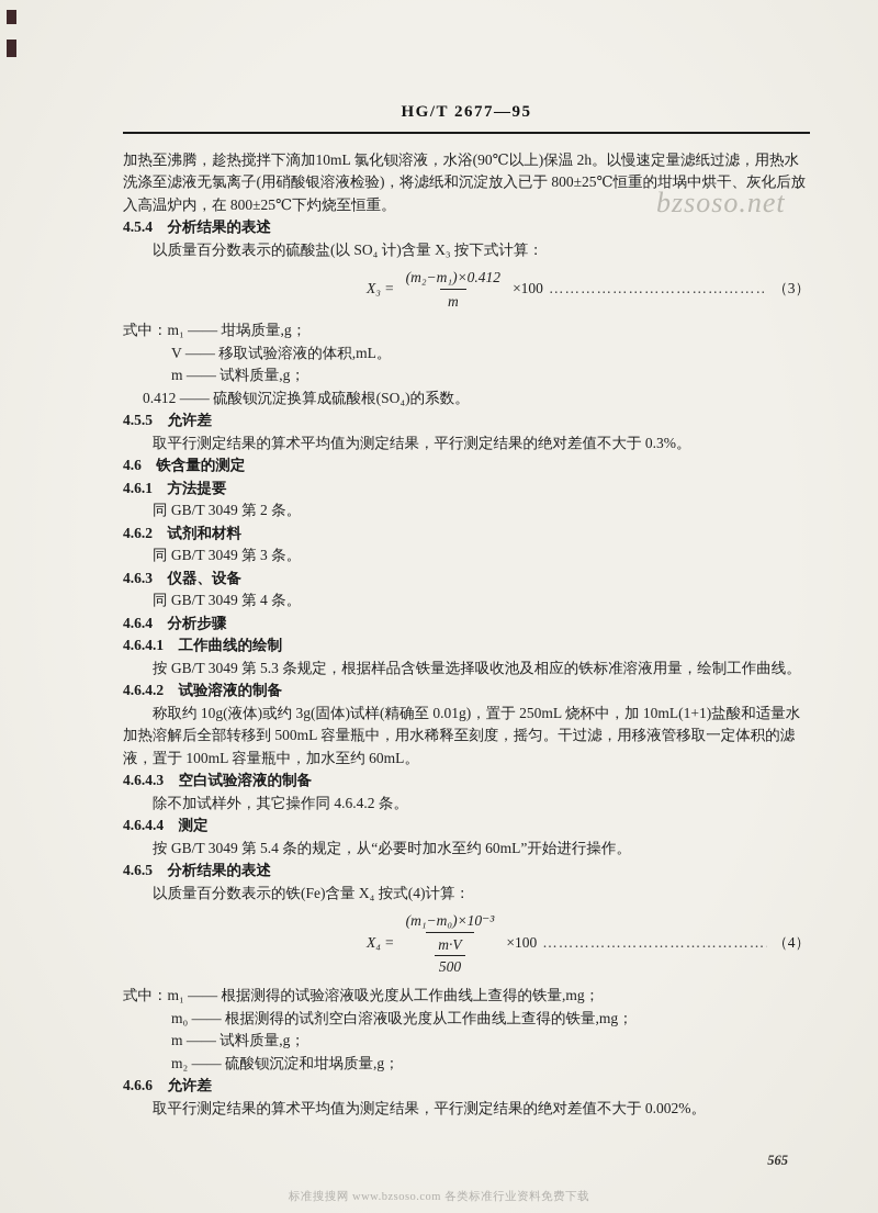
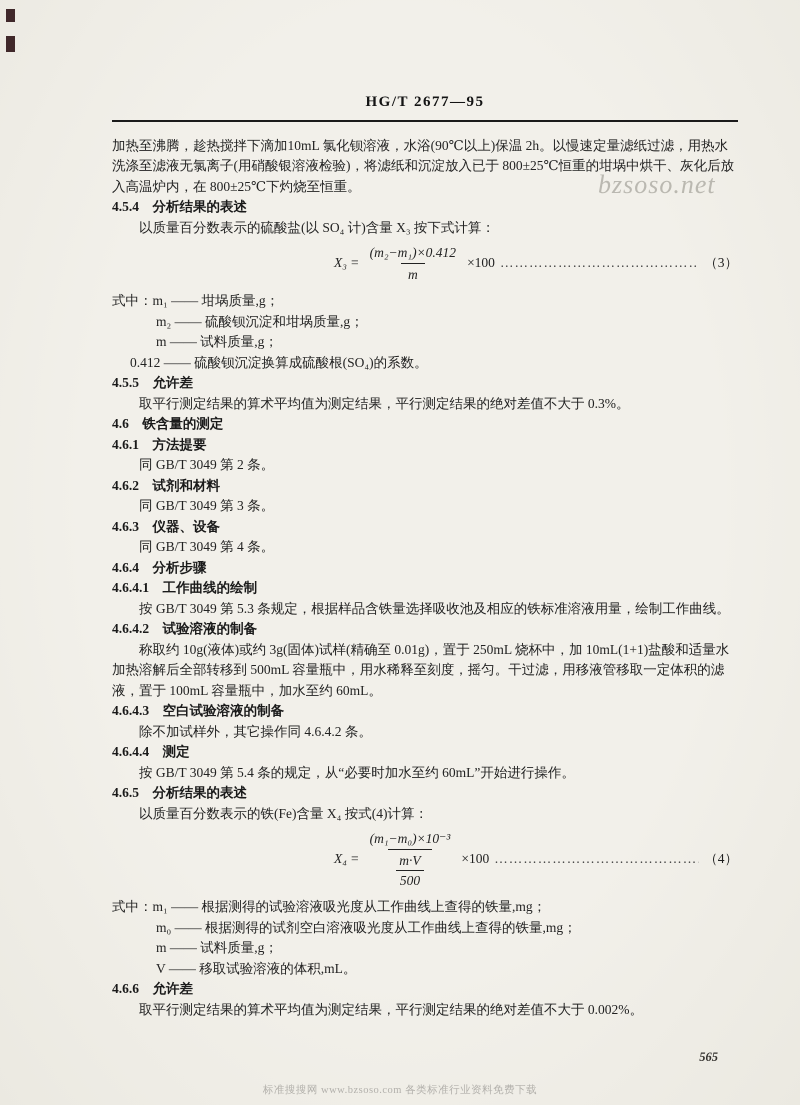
  bzsoso.net
  HG/T 2677—95
  加热至沸腾，趁热搅拌下滴加10mL 氯化钡溶液，水浴(90℃以上)保温 2h。以慢速定量滤纸过滤，用热水洗涤至滤液无氯离子(用硝酸银溶液检验)，将滤纸和沉淀放入已于 800±25℃恒重的坩埚中烘干、灰化后放入高温炉内，在 800±25℃下灼烧至恒重。
  4.5.4 分析结果的表述
  以质量百分数表示的硫酸盐(以 SO₄ 计)含量 X₃ 按下式计算：
  X₃
  =
  (m₂−m₁)×0.412
  m
  ×100
  （3）
  式中：m₁ —— 坩埚质量,g；
- V —— 移取试验溶液的体积,mL。
+ m₂ —— 硫酸钡沉淀和坩埚质量,g；
  m —— 试料质量,g；
  0.412 —— 硫酸钡沉淀换算成硫酸根(SO₄)的系数。
  4.5.5 允许差
  取平行测定结果的算术平均值为测定结果，平行测定结果的绝对差值不大于 0.3%。
  4.6 铁含量的测定
  4.6.1 方法提要
  同 GB/T 3049 第 2 条。
  4.6.2 试剂和材料
  同 GB/T 3049 第 3 条。
  4.6.3 仪器、设备
  同 GB/T 3049 第 4 条。
  4.6.4 分析步骤
  4.6.4.1 工作曲线的绘制
  按 GB/T 3049 第 5.3 条规定，根据样品含铁量选择吸收池及相应的铁标准溶液用量，绘制工作曲线。
  4.6.4.2 试验溶液的制备
  称取约 10g(液体)或约 3g(固体)试样(精确至 0.01g)，置于 250mL 烧杯中，加 10mL(1+1)盐酸和适量水加热溶解后全部转移到 500mL 容量瓶中，用水稀释至刻度，摇匀。干过滤，用移液管移取一定体积的滤液，置于 100mL 容量瓶中，加水至约 60mL。
  4.6.4.3 空白试验溶液的制备
  除不加试样外，其它操作同 4.6.4.2 条。
  4.6.4.4 测定
  按 GB/T 3049 第 5.4 条的规定，从“必要时加水至约 60mL”开始进行操作。
  4.6.5 分析结果的表述
  以质量百分数表示的铁(Fe)含量 X₄ 按式(4)计算：
  X₄
  =
  (m₁−m₀)×10⁻³
  m·V
  500
  ×100
  ……………………………………
  （4）
  式中：m₁ —— 根据测得的试验溶液吸光度从工作曲线上查得的铁量,mg；
  m₀ —— 根据测得的试剂空白溶液吸光度从工作曲线上查得的铁量,mg；
  m —— 试料质量,g；
- m₂ —— 硫酸钡沉淀和坩埚质量,g；
+ V —— 移取试验溶液的体积,mL。
  4.6.6 允许差
  取平行测定结果的算术平均值为测定结果，平行测定结果的绝对差值不大于 0.002%。
  565
  标准搜搜网 www.bzsoso.com 各类标准行业资料免费下载
